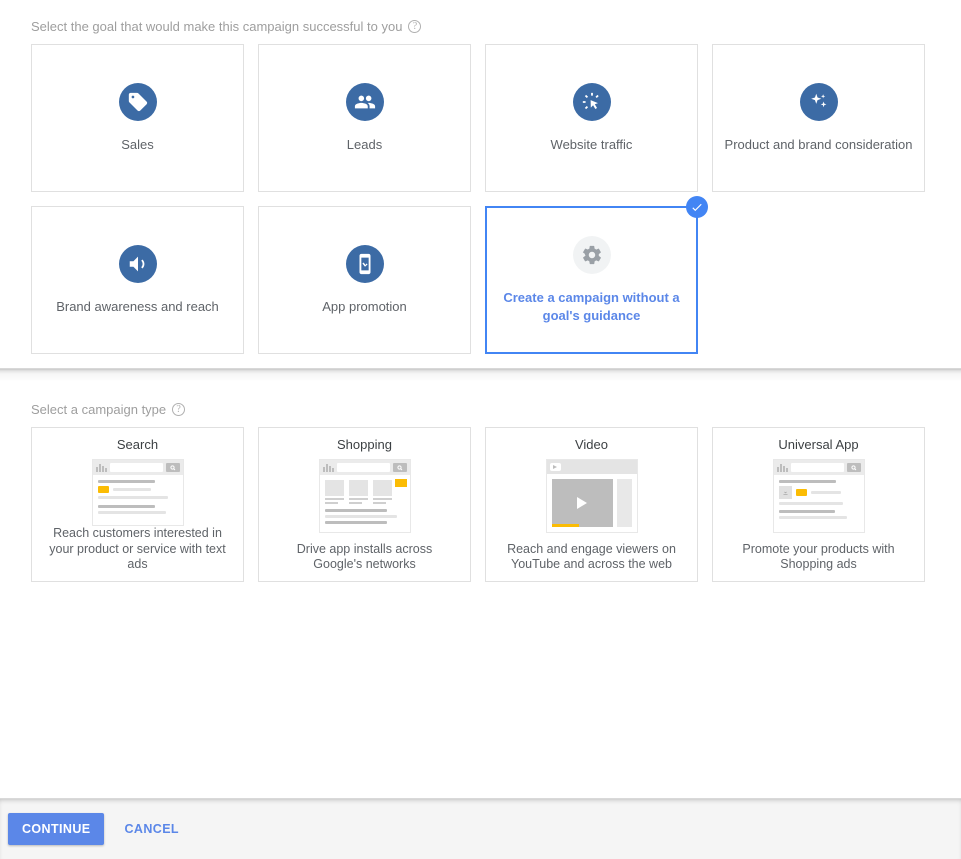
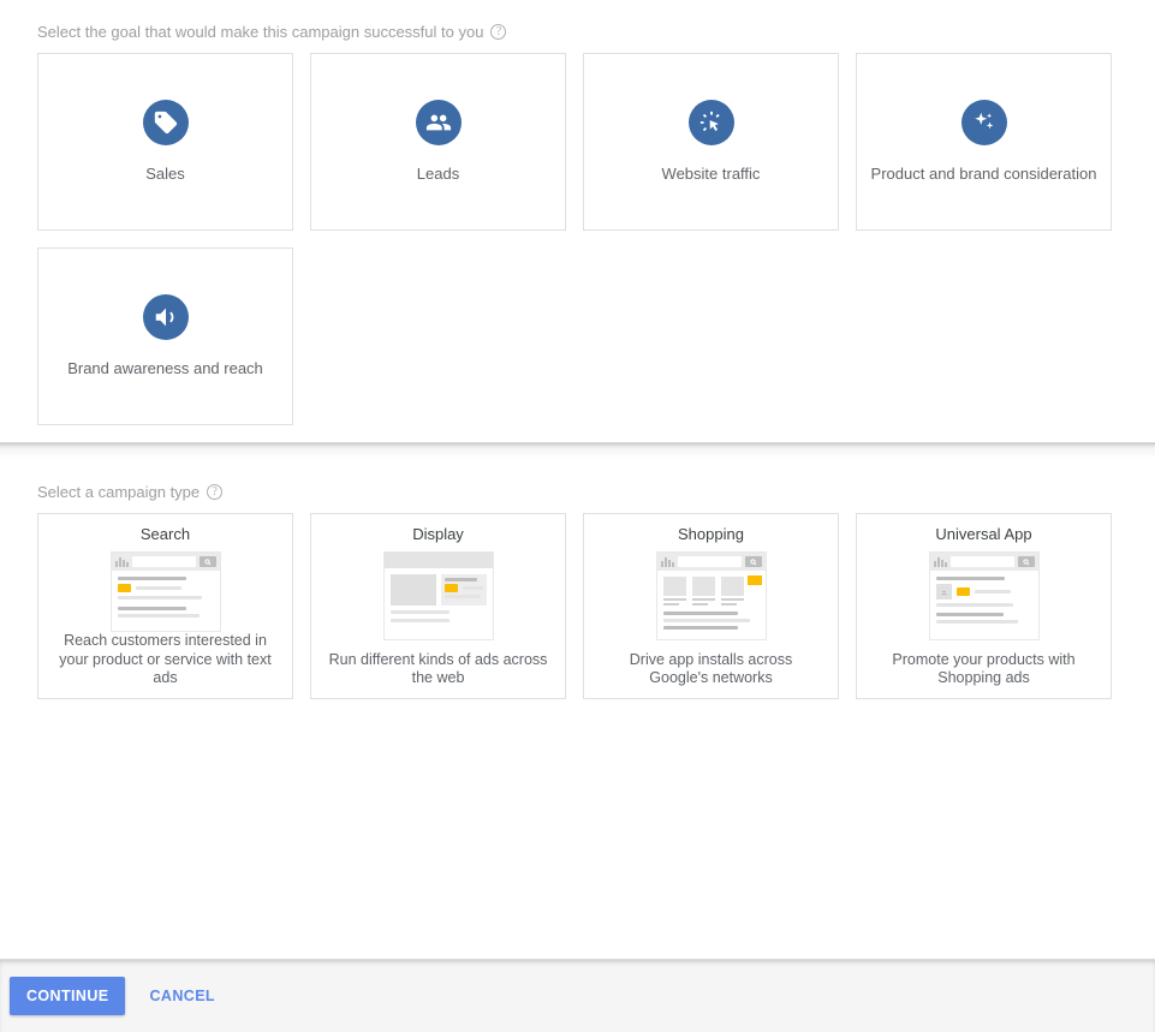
  Select the goal that would make this campaign successful to you
  ?
  Sales
  Leads
  Website traffic
  Product and brand consideration
  Brand awareness and reach
- App promotion
- Create a campaign without a goal's guidance
  Select a campaign type
  ?
  Search
  Reach customers interested in your product or service with text ads
+ Display
+ Run different kinds of ads across the web
  Shopping
  Drive app installs across Google's networks
- Video
- Reach and engage viewers on YouTube and across the web
  Universal App
  Promote your products with Shopping ads
  CONTINUE
  CANCEL
